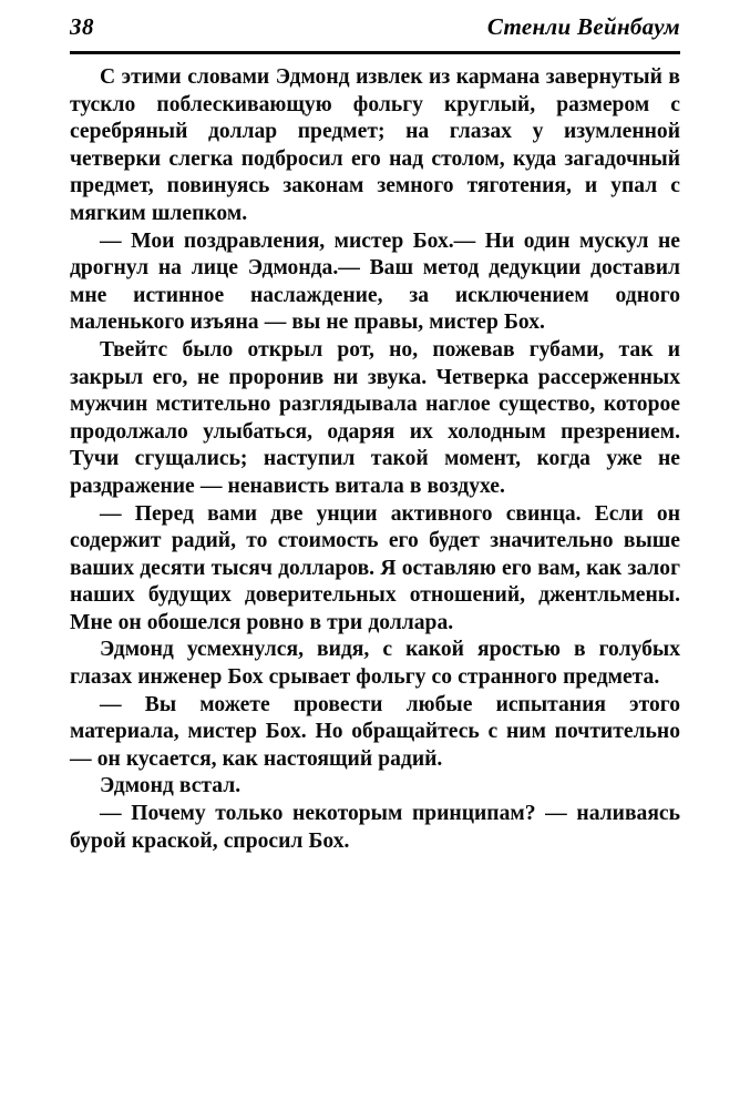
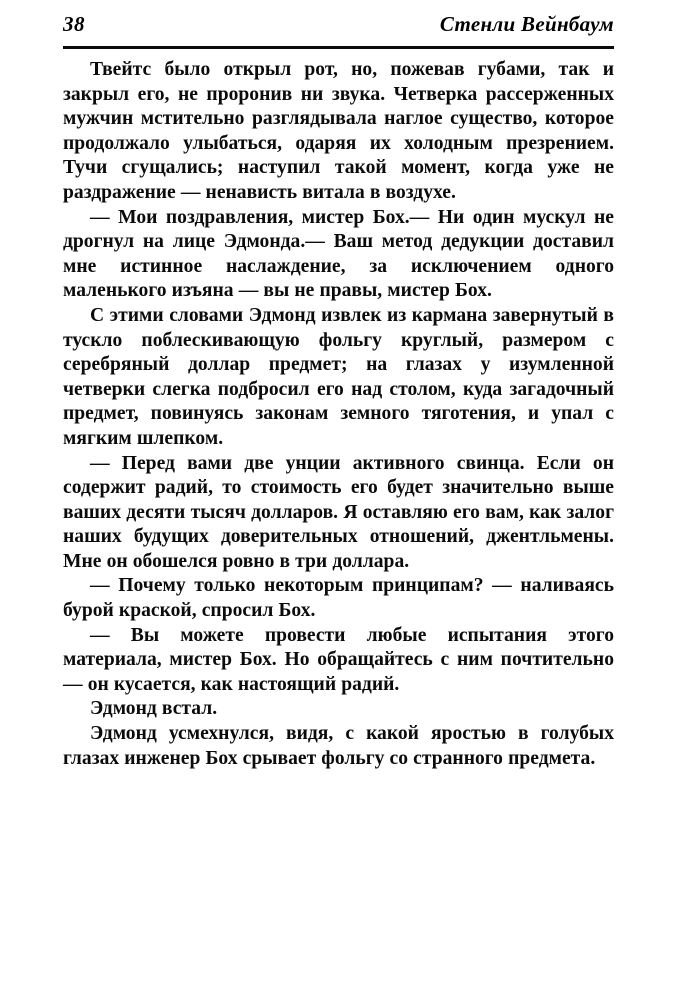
  38
  Стенли Вейнбаум
- С этими словами Эдмонд извлек из кармана завернутый в тускло поблескивающую фольгу круглый, размером с серебряный доллар предмет; на глазах у изумленной четверки слегка подбросил его над столом, куда загадочный предмет, повинуясь законам земного тяготения, и упал с мягким шлепком.
+ Твейтс было открыл рот, но, пожевав губами, так и закрыл его, не проронив ни звука. Четверка рассерженных мужчин мстительно разглядывала наглое существо, которое продолжало улыбаться, одаряя их холодным презрением. Тучи сгущались; наступил такой момент, когда уже не раздражение — ненависть витала в воздухе.
  — Мои поздравления, мистер Бох.— Ни один мускул не дрогнул на лице Эдмонда.— Ваш метод дедукции доставил мне истинное наслаждение, за исключением одного маленького изъяна — вы не правы, мистер Бох.
- Твейтс было открыл рот, но, пожевав губами, так и закрыл его, не проронив ни звука. Четверка рассерженных мужчин мстительно разглядывала наглое существо, которое продолжало улыбаться, одаряя их холодным презрением. Тучи сгущались; наступил такой момент, когда уже не раздражение — ненависть витала в воздухе.
+ С этими словами Эдмонд извлек из кармана завернутый в тускло поблескивающую фольгу круглый, размером с серебряный доллар предмет; на глазах у изумленной четверки слегка подбросил его над столом, куда загадочный предмет, повинуясь законам земного тяготения, и упал с мягким шлепком.
  — Перед вами две унции активного свинца. Если он содержит радий, то стоимость его будет значительно выше ваших десяти тысяч долларов. Я оставляю его вам, как залог наших будущих доверительных отношений, джентльмены. Мне он обошелся ровно в три доллара.
- Эдмонд усмехнулся, видя, с какой яростью в голубых глазах инженер Бох срывает фольгу со странного предмета.
+ — Почему только некоторым принципам? — наливаясь бурой краской, спросил Бох.
  — Вы можете провести любые испытания этого материала, мистер Бох. Но обращайтесь с ним почтительно — он кусается, как настоящий радий.
  Эдмонд встал.
- — Почему только некоторым принципам? — наливаясь бурой краской, спросил Бох.
+ Эдмонд усмехнулся, видя, с какой яростью в голубых глазах инженер Бох срывает фольгу со странного предмета.
